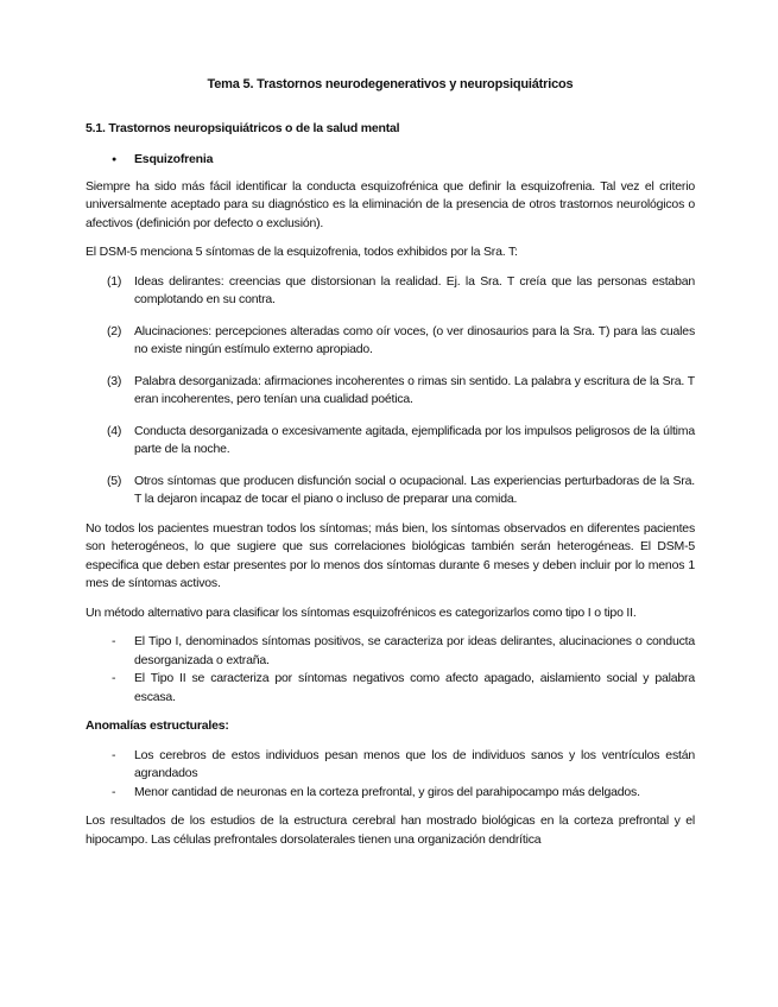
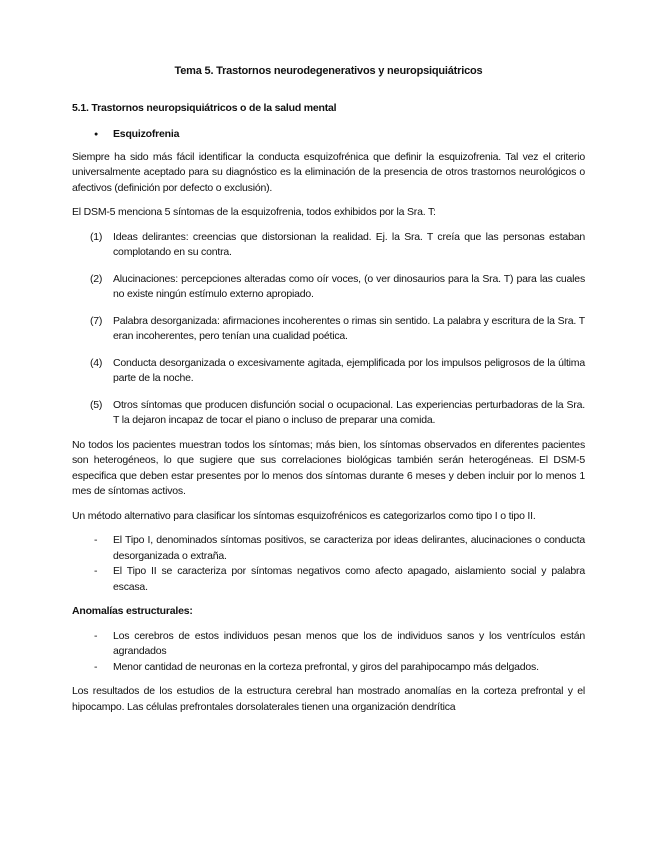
  Tema 5. Trastornos neurodegenerativos y neuropsiquiátricos
  5.1. Trastornos neuropsiquiátricos o de la salud mental
  Esquizofrenia
  Siempre ha sido más fácil identificar la conducta esquizofrénica que definir la esquizofrenia. Tal vez el criterio universalmente aceptado para su diagnóstico es la eliminación de la presencia de otros trastornos neurológicos o afectivos (definición por defecto o exclusión).
  El DSM-5 menciona 5 síntomas de la esquizofrenia, todos exhibidos por la Sra. T:
  (1)
  Ideas delirantes: creencias que distorsionan la realidad. Ej. la Sra. T creía que las personas estaban complotando en su contra.
  (2)
  Alucinaciones: percepciones alteradas como oír voces, (o ver dinosaurios para la Sra. T) para las cuales no existe ningún estímulo externo apropiado.
- (3)
+ (7)
  Palabra desorganizada: afirmaciones incoherentes o rimas sin sentido. La palabra y escritura de la Sra. T eran incoherentes, pero tenían una cualidad poética.
  (4)
  Conducta desorganizada o excesivamente agitada, ejemplificada por los impulsos peligrosos de la última parte de la noche.
  (5)
  Otros síntomas que producen disfunción social o ocupacional. Las experiencias perturbadoras de la Sra. T la dejaron incapaz de tocar el piano o incluso de preparar una comida.
  No todos los pacientes muestran todos los síntomas; más bien, los síntomas observados en diferentes pacientes son heterogéneos, lo que sugiere que sus correlaciones biológicas también serán heterogéneas. El DSM-5 especifica que deben estar presentes por lo menos dos síntomas durante 6 meses y deben incluir por lo menos 1 mes de síntomas activos.
  Un método alternativo para clasificar los síntomas esquizofrénicos es categorizarlos como tipo I o tipo II.
  -
  El Tipo I, denominados síntomas positivos, se caracteriza por ideas delirantes, alucinaciones o conducta desorganizada o extraña.
  -
  El Tipo II se caracteriza por síntomas negativos como afecto apagado, aislamiento social y palabra escasa.
  Anomalías estructurales:
  -
  Los cerebros de estos individuos pesan menos que los de individuos sanos y los ventrículos están agrandados
  -
  Menor cantidad de neuronas en la corteza prefrontal, y giros del parahipocampo más delgados.
- Los resultados de los estudios de la estructura cerebral han mostrado biológicas en la corteza prefrontal y el hipocampo. Las células prefrontales dorsolaterales tienen una organización dendrítica
+ Los resultados de los estudios de la estructura cerebral han mostrado anomalías en la corteza prefrontal y el hipocampo. Las células prefrontales dorsolaterales tienen una organización dendrítica
